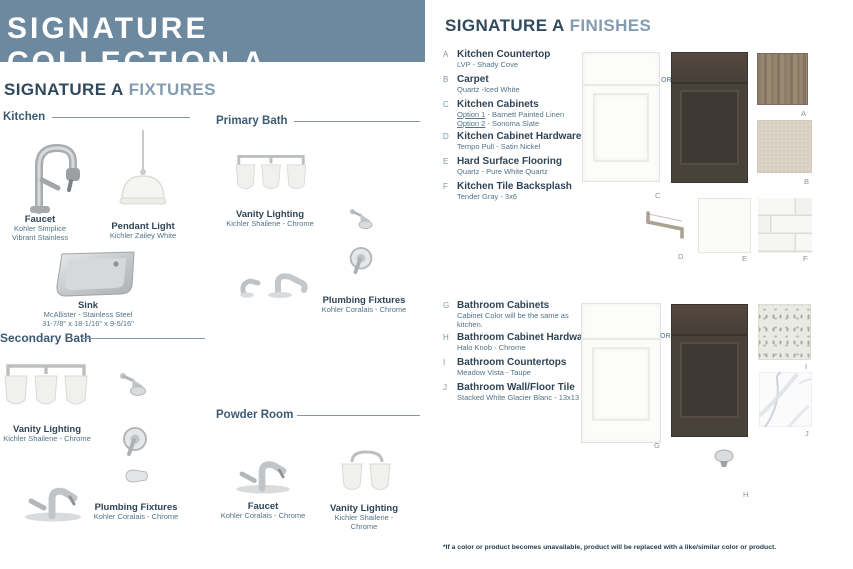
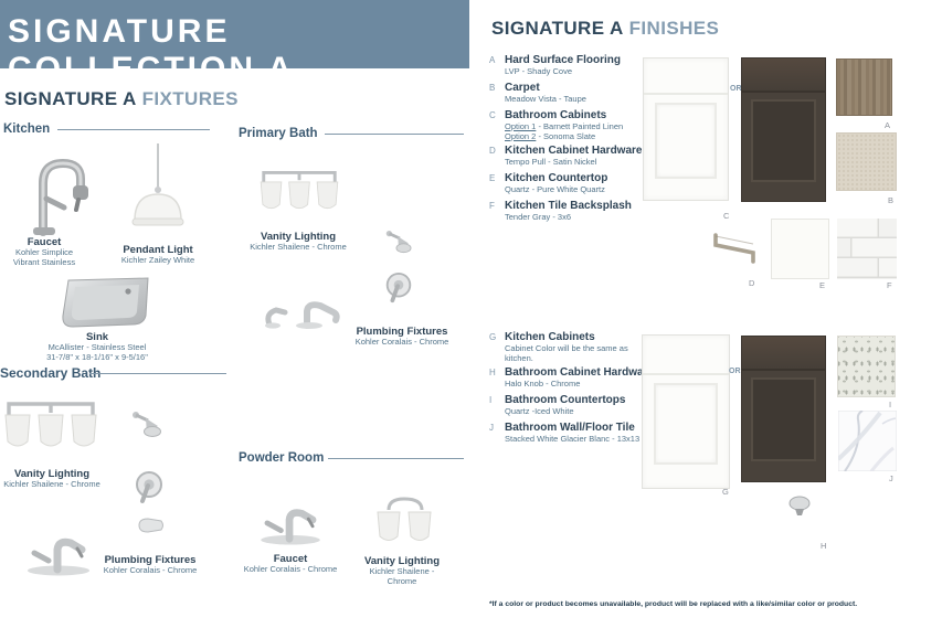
  SIGNATURE COLLECTION A
  SIGNATURE A FIXTURES
  Kitchen
  Faucet
  Kohler Simplice
  Vibrant Stainless
  Pendant Light
  Kichler Zailey White
  Sink
  McAllister - Stainless Steel
  31-7/8" x 18-1/16" x 9-5/16"
  Secondary Bath
  Vanity Lighting
  Kichler Shailene - Chrome
  Plumbing Fixtures
  Kohler Coralais - Chrome
  Primary Bath
  Vanity Lighting
  Kichler Shailene - Chrome
  Plumbing Fixtures
  Kohler Coralais - Chrome
  Powder Room
  Faucet
  Kohler Coralais - Chrome
  Vanity Lighting
  Kichler Shailene -
  Chrome
  SIGNATURE A FINISHES
  A
- Kitchen Countertop
+ Hard Surface Flooring
  LVP - Shady Cove
  B
  Carpet
- Quartz -Iced White
+ Meadow Vista - Taupe
  C
- Kitchen Cabinets
+ Bathroom Cabinets
  Option 1 - Barnett Painted Linen
  Option 2 - Sonoma Slate
  D
  Kitchen Cabinet Hardware
  Tempo Pull - Satin Nickel
  E
- Hard Surface Flooring
+ Kitchen Countertop
  Quartz - Pure White Quartz
  F
  Kitchen Tile Backsplash
  Tender Gray - 3x6
  G
- Bathroom Cabinets
+ Kitchen Cabinets
  Cabinet Color will be the same as
  kitchen.
  H
  Bathroom Cabinet Hardwa
  Halo Knob - Chrome
  I
  Bathroom Countertops
- Meadow Vista - Taupe
+ Quartz -Iced White
  J
  Bathroom Wall/Floor Tile
  Stacked White Glacier Blanc - 13x13
  C
  A
  B
  D
  E
  F
  G
  I
  J
  H
